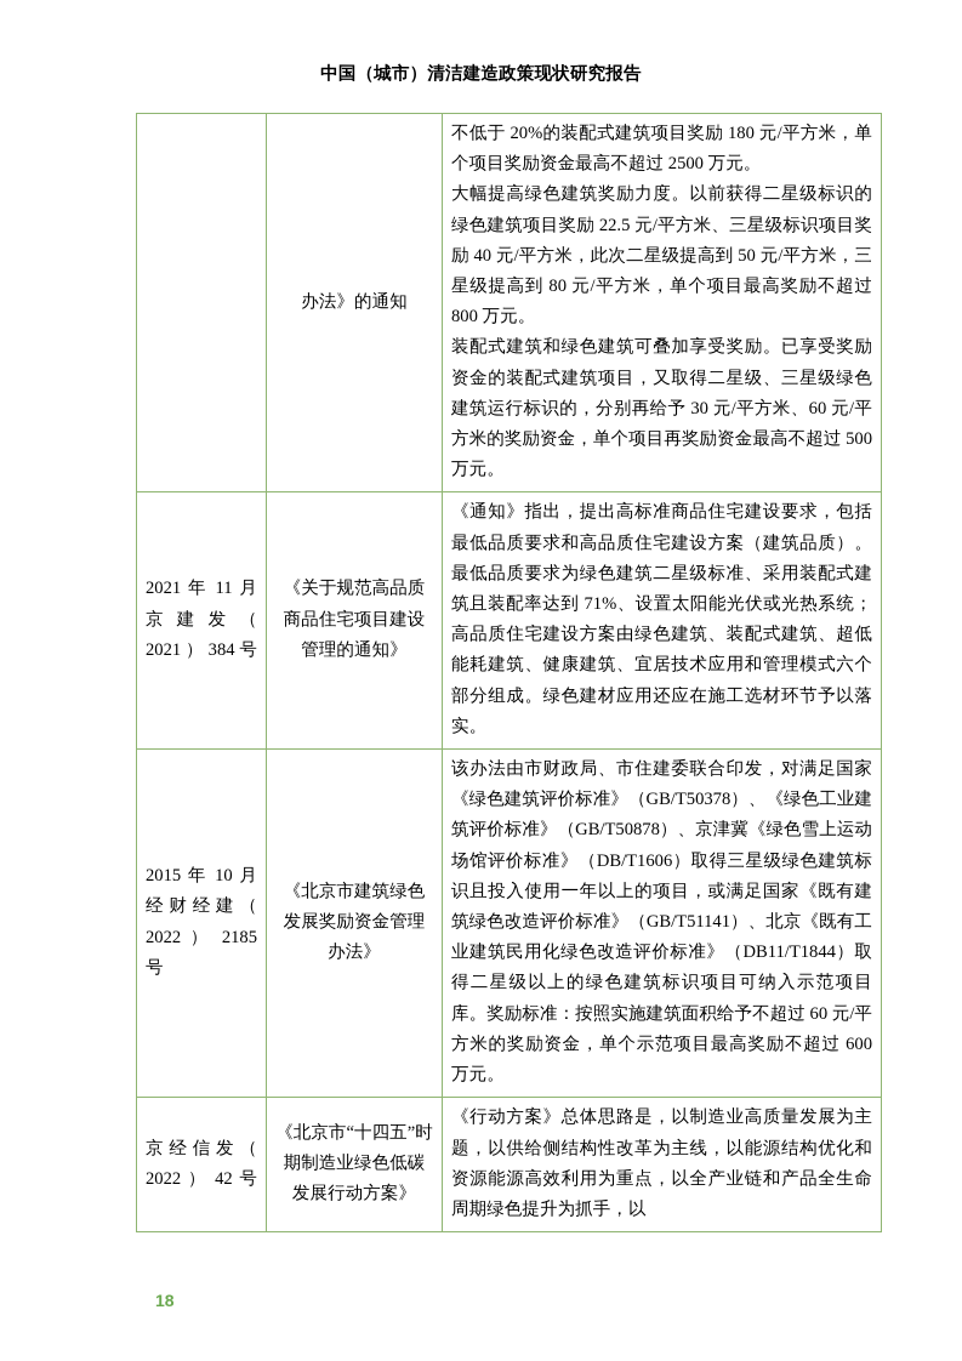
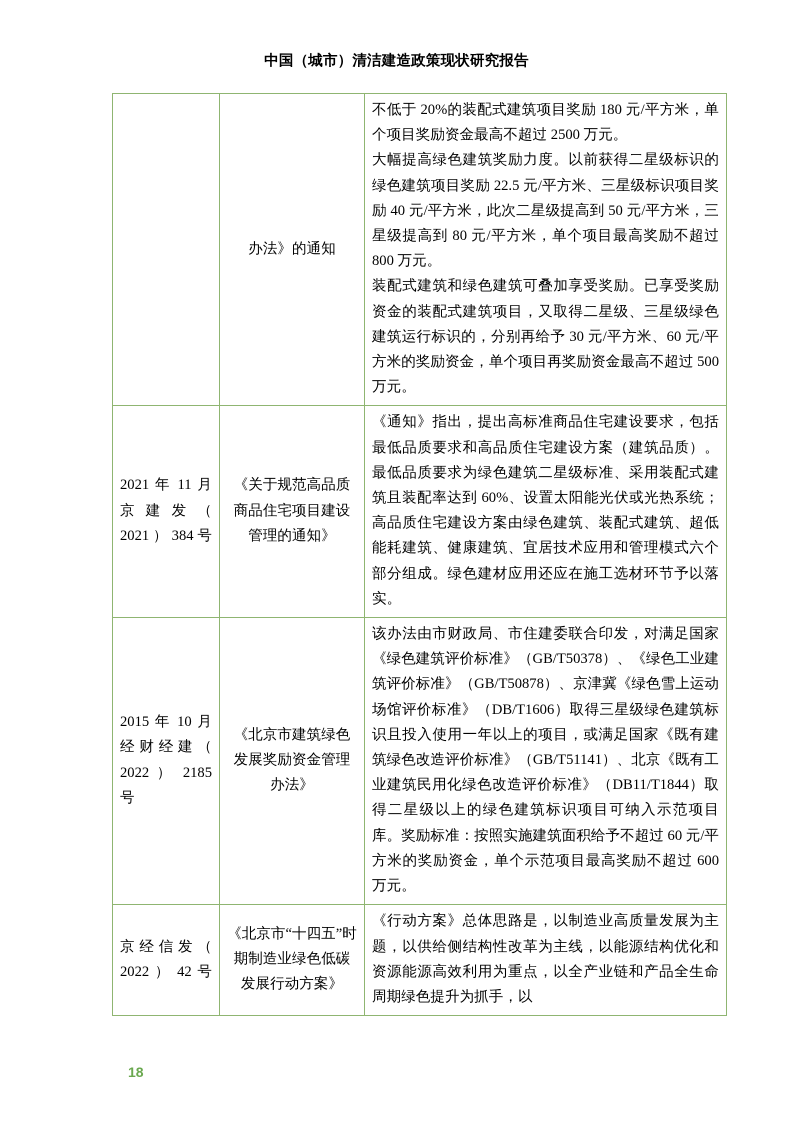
  中国（城市）清洁建造政策现状研究报告
  	办法》的通知	不低于 20%的装配式建筑项目奖励 180 元/平方米，单个项目奖励资金最高不超过 2500 万元。 大幅提高绿色建筑奖励力度。以前获得二星级标识的绿色建筑项目奖励 22.5 元/平方米、三星级标识项目奖励 40 元/平方米，此次二星级提高到 50 元/平方米，三星级提高到 80 元/平方米，单个项目最高奖励不超过 800 万元。 装配式建筑和绿色建筑可叠加享受奖励。已享受奖励资金的装配式建筑项目，又取得二星级、三星级绿色建筑运行标识的，分别再给予 30 元/平方米、60 元/平方米的奖励资金，单个项目再奖励资金最高不超过 500 万元。
- 2021 年 11 月 京 建 发 （ 2021 ） 384 号	《关于规范高品质商品住宅项目建设管理的通知》	《通知》指出，提出高标准商品住宅建设要求，包括最低品质要求和高品质住宅建设方案（建筑品质）。最低品质要求为绿色建筑二星级标准、采用装配式建筑且装配率达到 71%、设置太阳能光伏或光热系统；高品质住宅建设方案由绿色建筑、装配式建筑、超低能耗建筑、健康建筑、宜居技术应用和管理模式六个部分组成。绿色建材应用还应在施工选材环节予以落实。
+ 2021 年 11 月 京 建 发 （ 2021 ） 384 号	《关于规范高品质商品住宅项目建设管理的通知》	《通知》指出，提出高标准商品住宅建设要求，包括最低品质要求和高品质住宅建设方案（建筑品质）。最低品质要求为绿色建筑二星级标准、采用装配式建筑且装配率达到 60%、设置太阳能光伏或光热系统；高品质住宅建设方案由绿色建筑、装配式建筑、超低能耗建筑、健康建筑、宜居技术应用和管理模式六个部分组成。绿色建材应用还应在施工选材环节予以落实。
  2015 年 10 月 经 财 经 建 （ 2022 ） 2185 号	《北京市建筑绿色发展奖励资金管理办法》	该办法由市财政局、市住建委联合印发，对满足国家《绿色建筑评价标准》（GB/T50378）、《绿色工业建筑评价标准》（GB/T50878）、京津冀《绿色雪上运动场馆评价标准》（DB/T1606）取得三星级绿色建筑标识且投入使用一年以上的项目，或满足国家《既有建筑绿色改造评价标准》（GB/T51141）、北京《既有工业建筑民用化绿色改造评价标准》（DB11/T1844）取得二星级以上的绿色建筑标识项目可纳入示范项目库。奖励标准：按照实施建筑面积给予不超过 60 元/平方米的奖励资金，单个示范项目最高奖励不超过 600 万元。
  京 经 信 发 （ 2022 ） 42 号	《北京市“十四五”时期制造业绿色低碳发展行动方案》	《行动方案》总体思路是，以制造业高质量发展为主题，以供给侧结构性改革为主线，以能源结构优化和资源能源高效利用为重点，以全产业链和产品全生命周期绿色提升为抓手，以
  18
